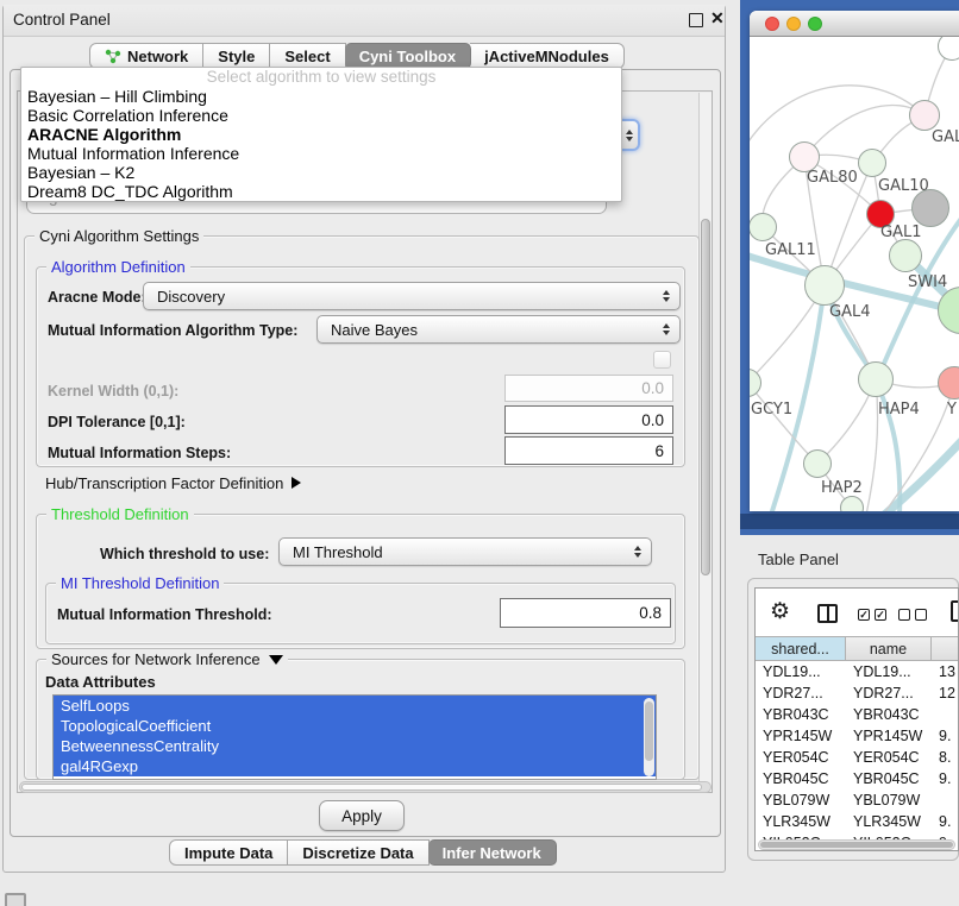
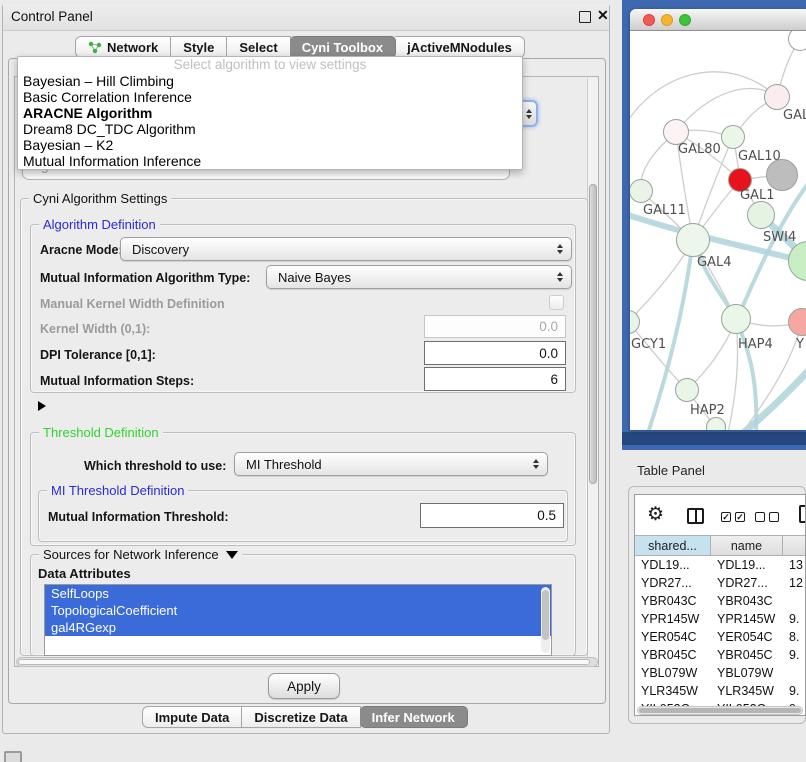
  Control Panel
  ✕
  Network
  Style
  Select
  Cyni Toolbox
  jActiveMNodules
  Cyni Algorithm Settings
  Algorithm Definition
  Aracne Mode
  Discovery
  Mutual Information Algorithm Type:
  Naive Bayes
+ Manual Kernel Width Definition
  Kernel Width (0,1):
  0.0
  DPI Tolerance [0,1]:
  0.0
  Mutual Information Steps:
  6
- Hub/Transcription Factor Definition
  Threshold Definition
  Which threshold to use:
  MI Threshold
  MI Threshold Definition
  Mutual Information Threshold:
- 0.8
+ 0.5
  Sources for Network Inference
  Data Attributes
  SelfLoops
  TopologicalCoefficient
- BetweennessCentrality
  gal4RGexp
  Apply
  Impute Data
  Discretize Data
  Infer Network
  Select algorithm to view settings
  Bayesian – Hill Climbing
  Basic Correlation Inference
  ARACNE Algorithm
- Mutual Information Inference
+ Dream8 DC_TDC Algorithm
  Bayesian – K2
- Dream8 DC_TDC Algorithm
+ Mutual Information Inference
  GAL80
  GAL10
  GAL11
  GAL1
  SWI4
  GAL4
  GCY1
  HAP4
  Y
  HAP2
  Table Panel
  ⚙
  ✓
  ✓
  shared...
  name
  YDL19...
  YDL19...
  13
  YDR27...
  YDR27...
  12
  YBR043C
  YBR043C
  YPR145W
  YPR145W
  9.
  YER054C
  YER054C
  8.
  YBR045C
  YBR045C
  9.
  YBL079W
  YBL079W
  YLR345W
  YLR345W
  9.
